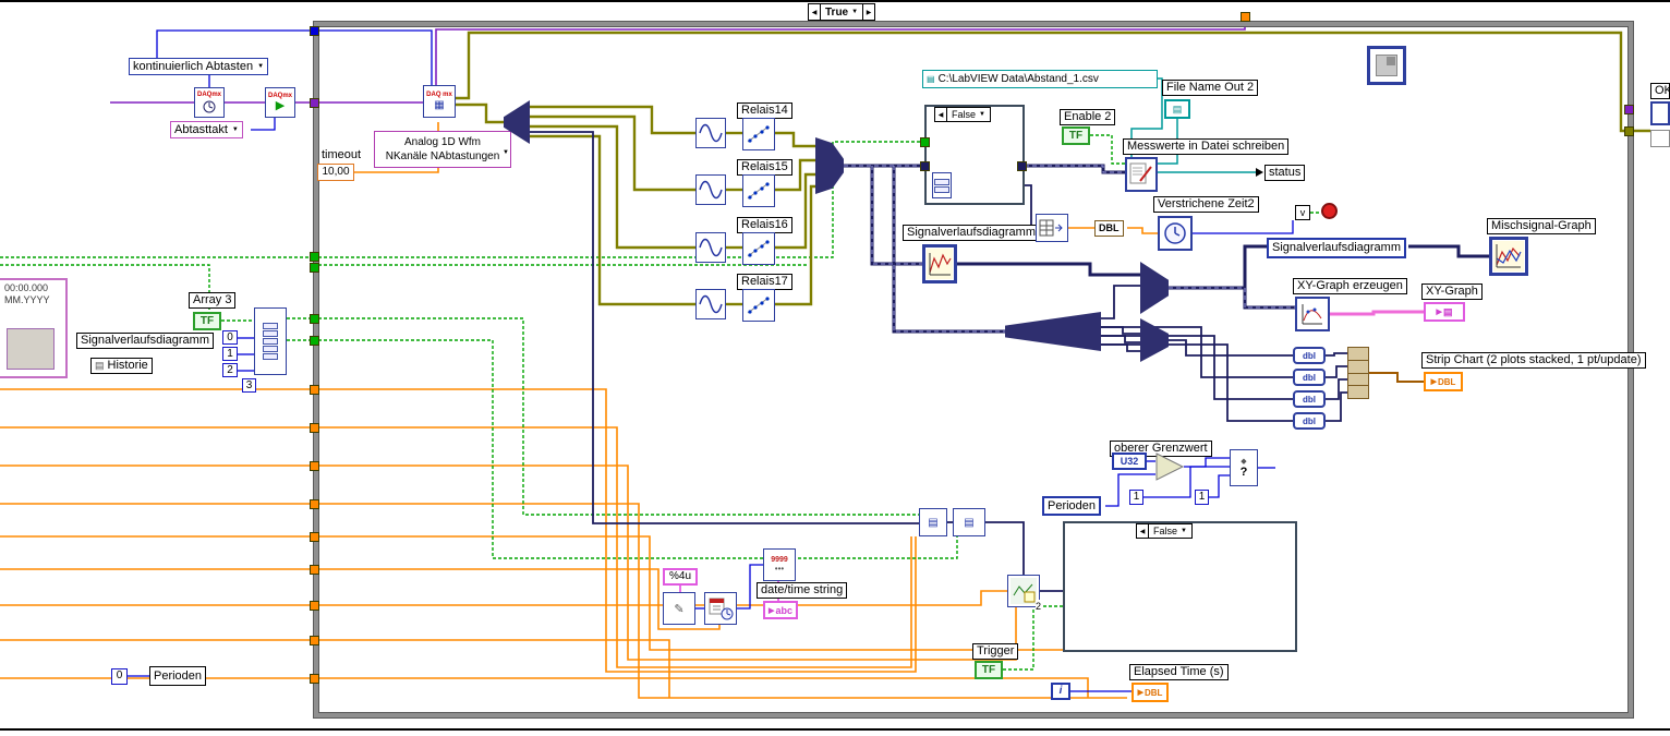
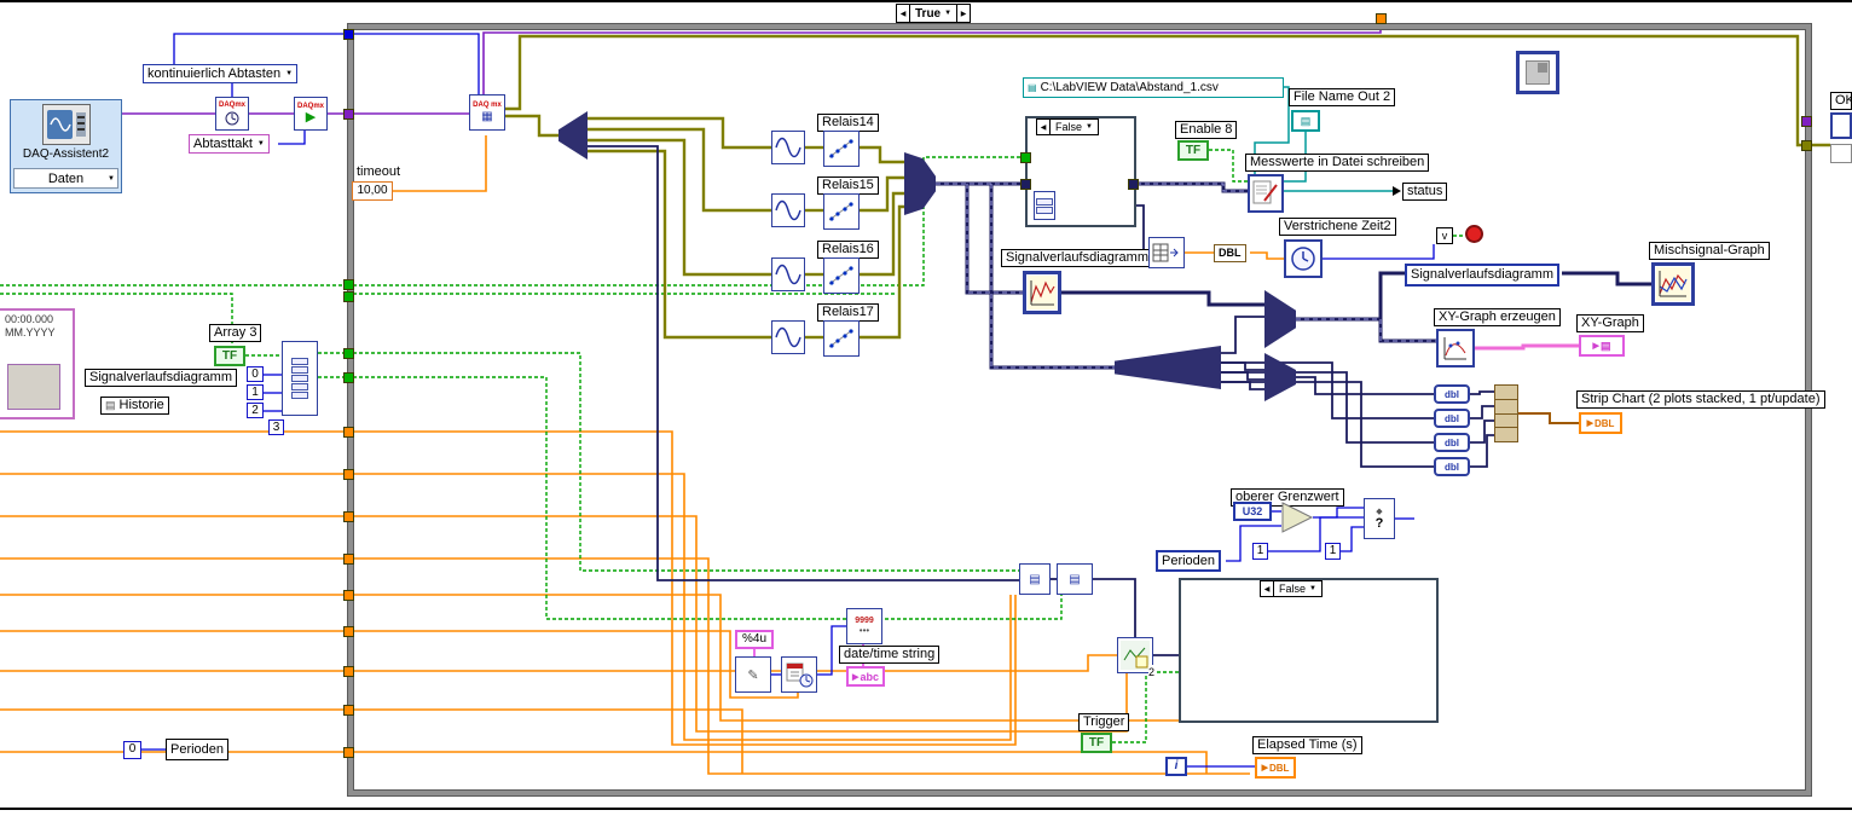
  True
  kontinuierlich Abtasten
+ DAQ-Assistent2
+ Daten
  ▶
  Abtasttakt
  00:00.000
  MM.YYYY
  Signalverlaufsdiagramm
  ▤
  Historie
  Array 3
  TF
  0
  1
  2
  3
  0
  Perioden
  timeout
  10,00
  ▦
- Analog 1D Wfm
- NKanäle NAbtastungen
  Relais14
  Relais15
  Relais16
  Relais17
  False
  ▤
  C:\LabVIEW Data\Abstand_1.csv
  File Name Out 2
  ▤
- Enable 2
+ Enable 8
  TF
  Messwerte in Datei schreiben
  status
  Verstrichene Zeit2
  v
  Signalverlaufsdiagramm
  DBL
  Signalverlaufsdiagramm
  Mischsignal-Graph
  XY-Graph erzeugen
  XY-Graph
  ▤
  Strip Chart (2 plots stacked, 1 pt/update)
  DBL
  dbl
  dbl
  dbl
  dbl
  oberer Grenzwert
  U32
  1
  1
  ?
  Perioden
  False
  %4u
  ✎
  •••
  date/time string
  abc
  2
  ▤
  ▤
  Trigger
  TF
  Elapsed Time (s)
  DBL
  i
  OK
